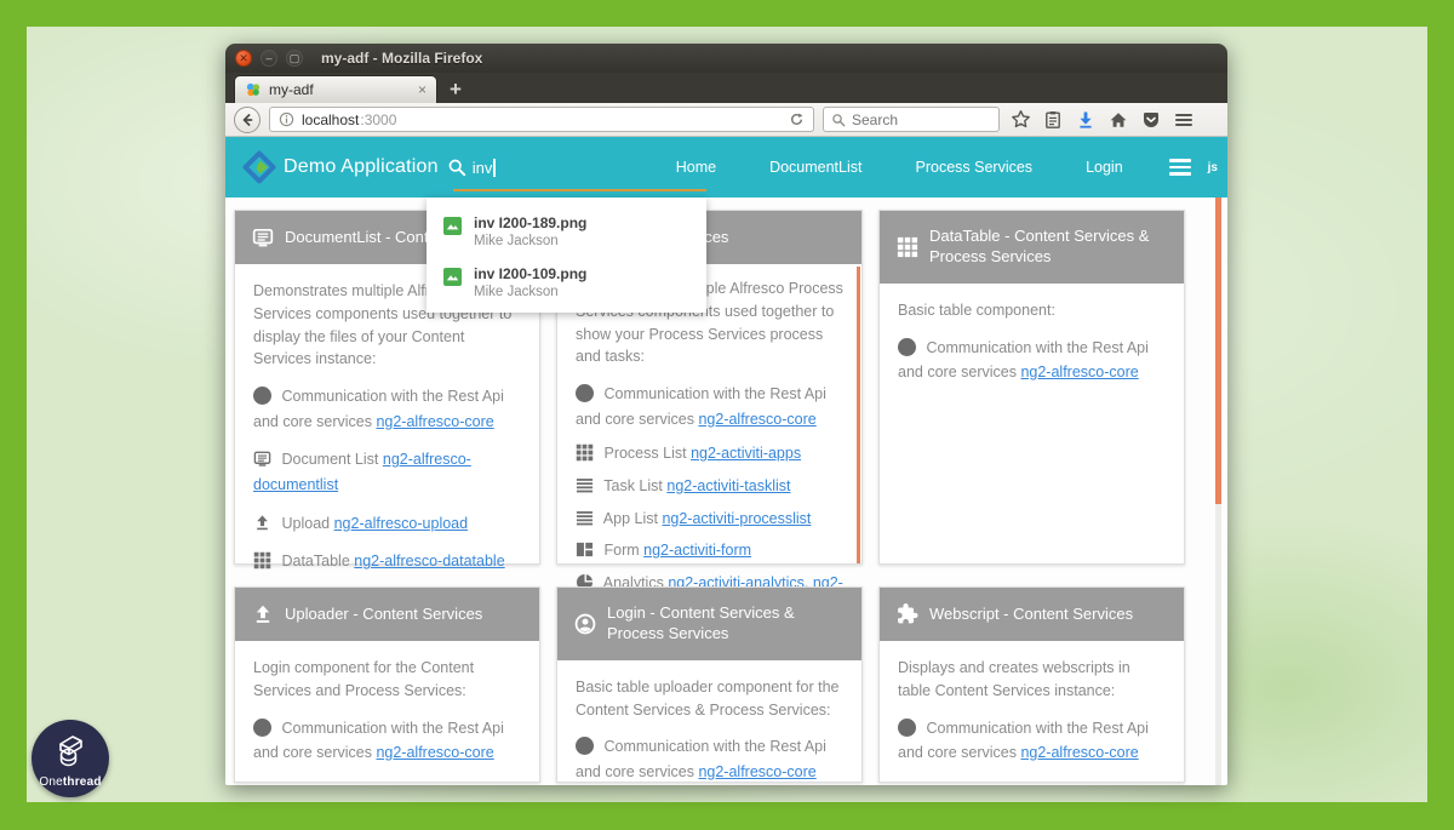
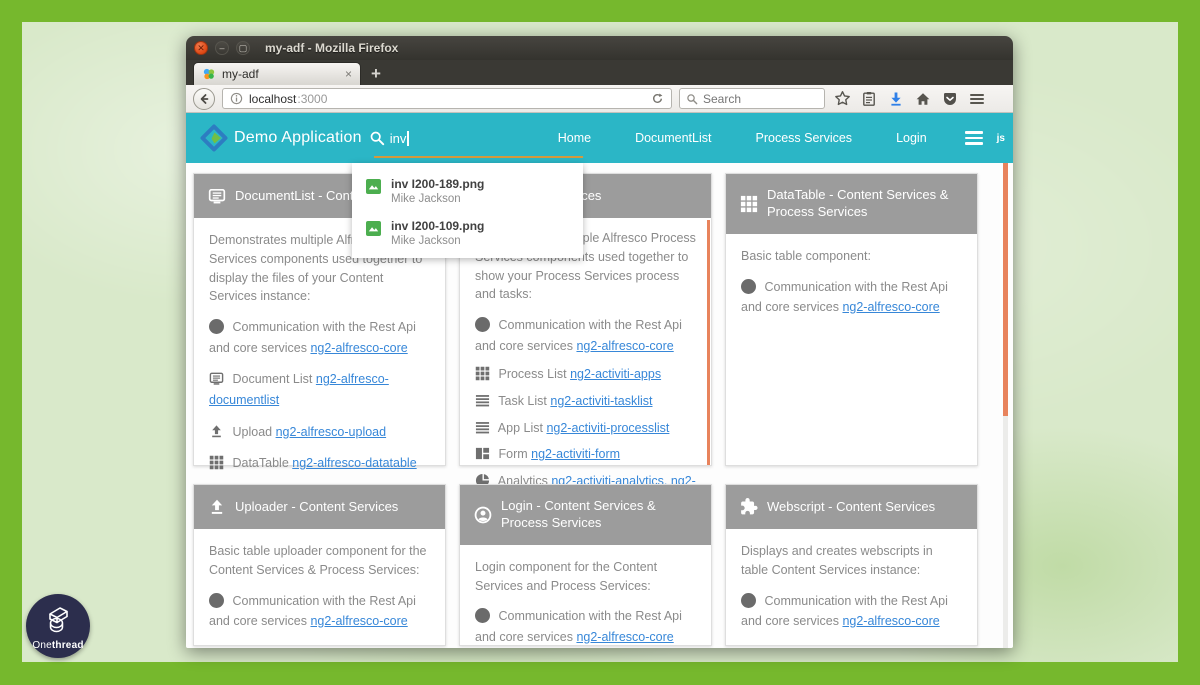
  Onethread
  ✕
  –
  ▢
  my-adf - Mozilla Firefox
  my-adf
  ×
  +
  localhost
  :3000
  Search
  Demo Application
  inv
  Home
  DocumentList
  Process Services
  Login
  js
  Demonstrates multiple Alf Services components used together to display the files of your Content Services instance:
  Communication with the Rest Api and core services ng2-alfresco-core
  Document List ng2-alfresco-documentlist
  Upload ng2-alfresco-upload
  DataTable ng2-alfresco-datatable
  Communication with the Rest Api and core services ng2-alfresco-core
  Process List ng2-activiti-apps
  Task List ng2-activiti-tasklist
  App List ng2-activiti-processlist
  Form ng2-activiti-form
  DataTable - Content Services & Process Services
  Basic table component:
  Communication with the Rest Api and core services ng2-alfresco-core
  Uploader - Content Services
- Login component for the Content Services and Process Services:
+ Basic table uploader component for the Content Services & Process Services:
  Communication with the Rest Api and core services ng2-alfresco-core
  Login - Content Services & Process Services
- Basic table uploader component for the Content Services & Process Services:
+ Login component for the Content Services and Process Services:
  Communication with the Rest Api and core services ng2-alfresco-core
  Webscript - Content Services
  Displays and creates webscripts in table Content Services instance:
  Communication with the Rest Api and core services ng2-alfresco-core
  inv I200-189.png
  Mike Jackson
  inv I200-109.png
  Mike Jackson
